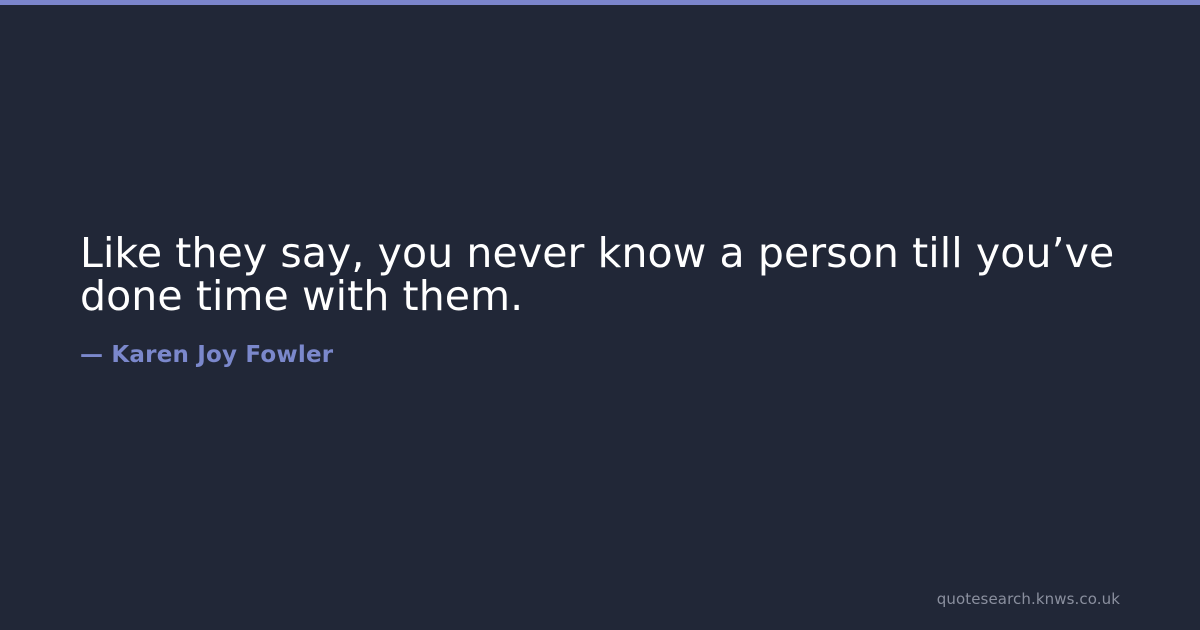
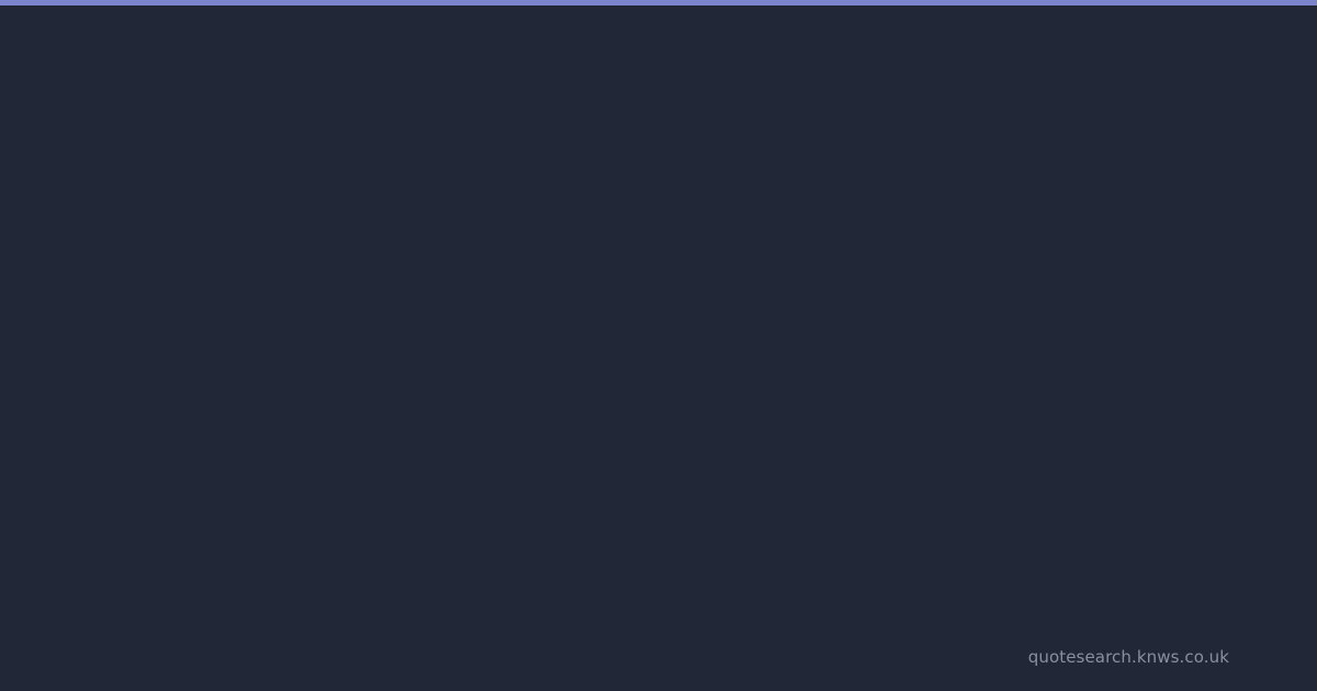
- Like they say, you never know a person till you’ve done time with them.
- — Karen Joy Fowler
  quotesearch.knws.co.uk
